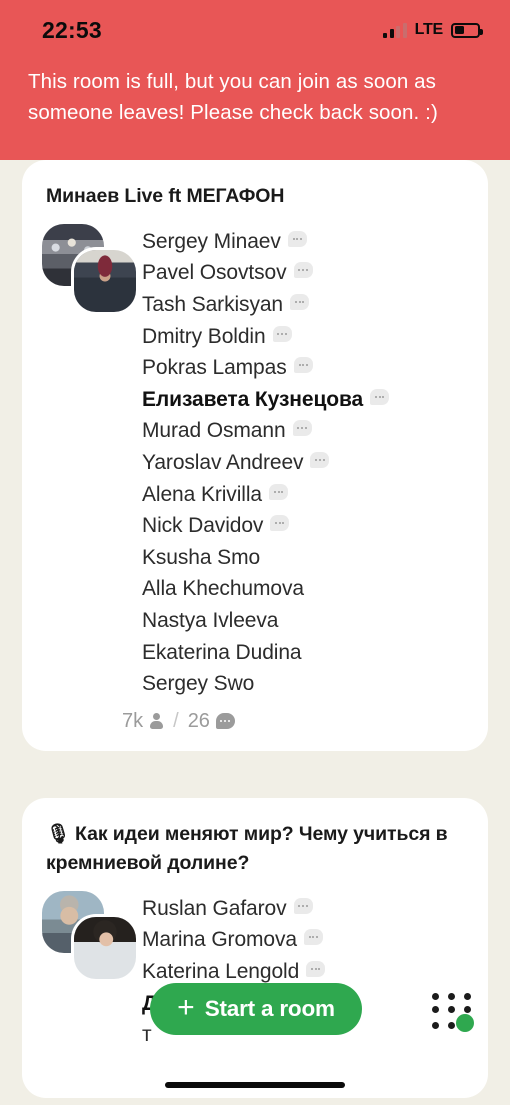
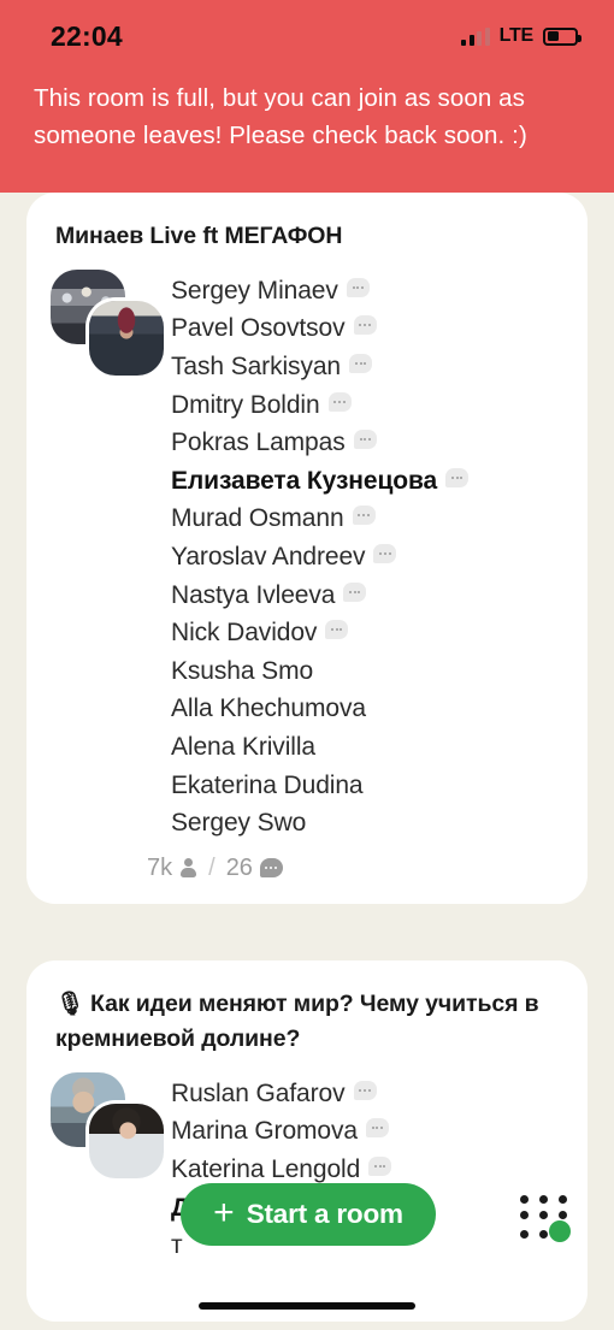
- 22:53
+ 22:04
  LTE
  This room is full, but you can join as soon as someone leaves! Please check back soon. :)
  Минаев Live ft МЕГАФОН
  Sergey Minaev
  Pavel Osovtsov
  Tash Sarkisyan
  Dmitry Boldin
  Pokras Lampas
  Елизавета Кузнецова
  Murad Osmann
  Yaroslav Andreev
- Alena Krivilla
+ Nastya Ivleeva
  Nick Davidov
  Ksusha Smo
  Alla Khechumova
- Nastya Ivleeva
+ Alena Krivilla
  Ekaterina Dudina
  Sergey Swo
  7k
  /
  26
  🎙 Как идеи меняют мир? Чему учиться в кремниевой долине?
  Ruslan Gafarov
  Marina Gromova
  Katerina Lengold
  Д
  т
  +
  Start a room
